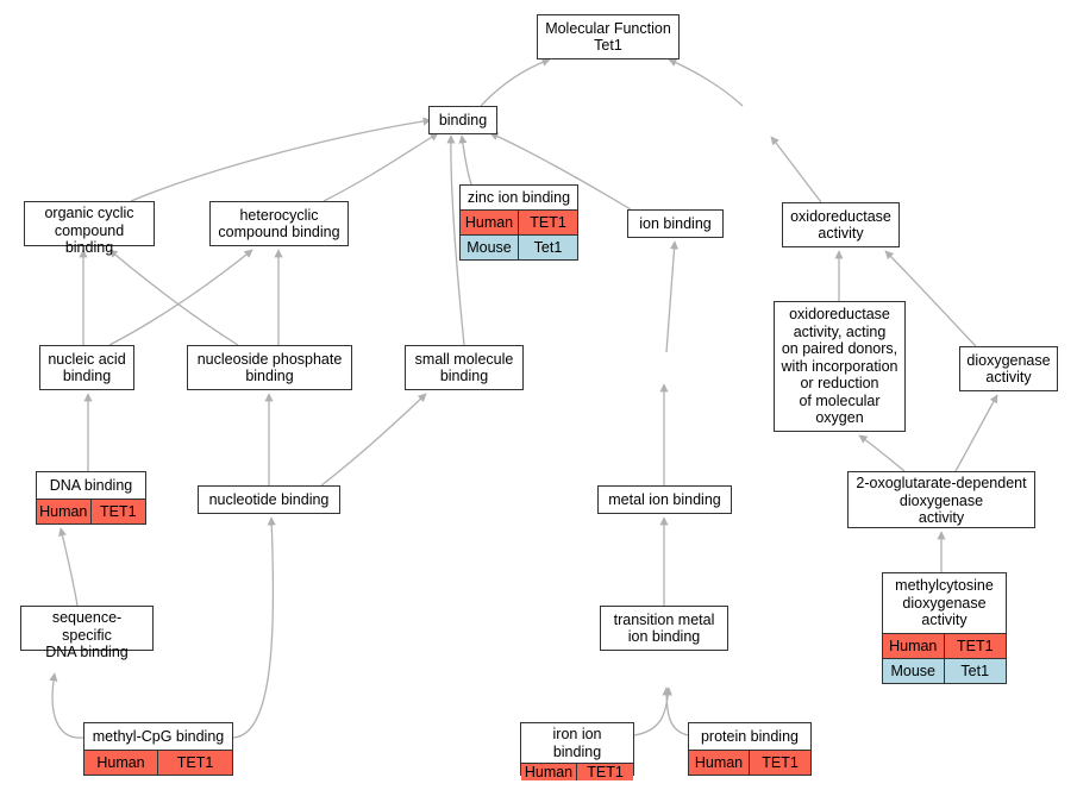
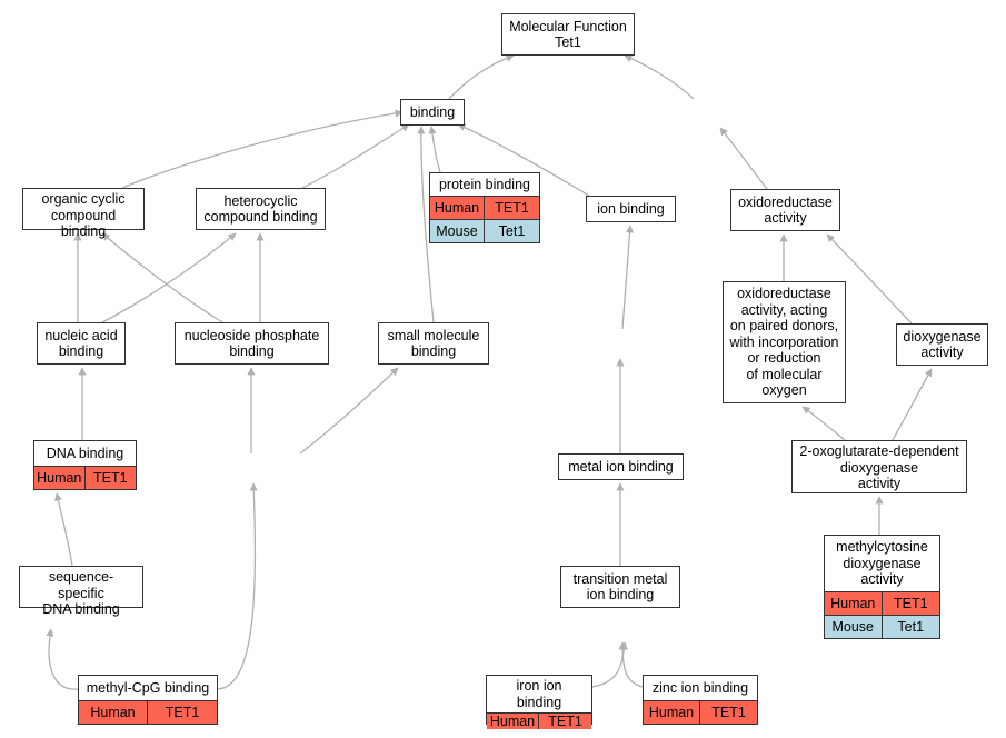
  Molecular Function
  Tet1
  binding
  organic cyclic
  compound binding
  heterocyclic
  compound binding
- zinc ion binding
+ protein binding
  Human
  TET1
  Mouse
  Tet1
  ion binding
  oxidoreductase
  activity
  nucleic acid
  binding
  nucleoside phosphate
  binding
  small molecule
  binding
  oxidoreductase
  activity, acting
  on paired donors,
  with incorporation
  or reduction
  of molecular
  oxygen
  dioxygenase
  activity
  DNA binding
  Human
  TET1
- nucleotide binding
  metal ion binding
  2-oxoglutarate-dependent
  dioxygenase
  activity
  sequence-specific
  DNA binding
  transition metal
  ion binding
  methylcytosine
  dioxygenase
  activity
  Human
  TET1
  Mouse
  Tet1
  methyl-CpG binding
  Human
  TET1
  iron ion binding
  Human
  TET1
- protein binding
+ zinc ion binding
  Human
  TET1
